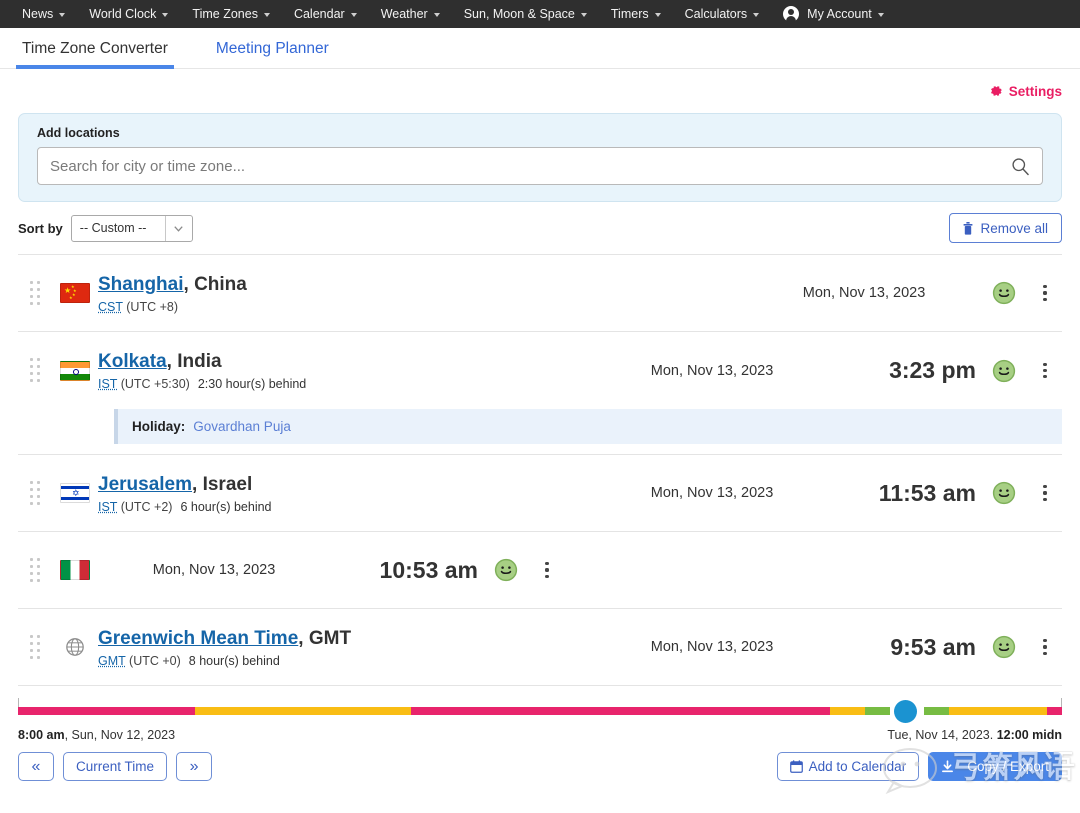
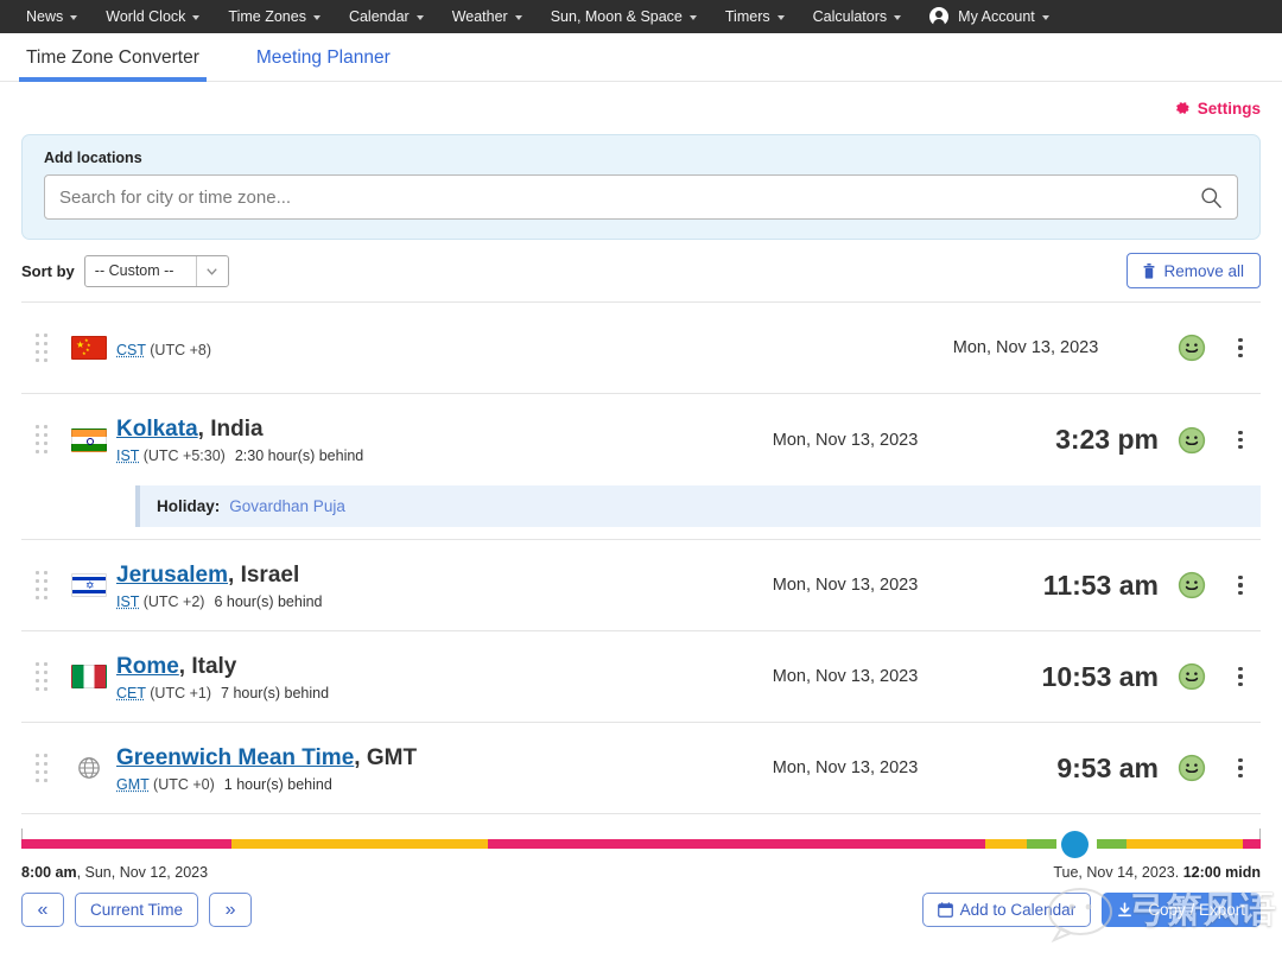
  News
  World Clock
  Time Zones
  Calendar
  Weather
  Sun, Moon & Space
  Timers
  Calculators
  My Account
  Time Zone Converter
  Meeting Planner
  Settings
  Add locations
  Search for city or time zone...
  Sort by
  -- Custom --
  Remove all
  ★
- Shanghai, China
  CST (UTC +8)
  Mon, Nov 13, 2023
  Kolkata, India
  IST (UTC +5:30) 2:30 hour(s) behind
  Mon, Nov 13, 2023
  3:23 pm
  Holiday:
  Govardhan Puja
  ✡
  Jerusalem, Israel
  IST (UTC +2) 6 hour(s) behind
  Mon, Nov 13, 2023
  11:53 am
+ Rome, Italy
+ CET (UTC +1) 7 hour(s) behind
  Mon, Nov 13, 2023
  10:53 am
  Greenwich Mean Time, GMT
- GMT (UTC +0) 8 hour(s) behind
+ GMT (UTC +0) 1 hour(s) behind
  Mon, Nov 13, 2023
  9:53 am
  8:00 am, Sun, Nov 12, 2023
  Tue, Nov 14, 2023. 12:00 midn
  «
  Current Time
  »
  Add to Calendar
  Copy / Export
  弓箫风语
